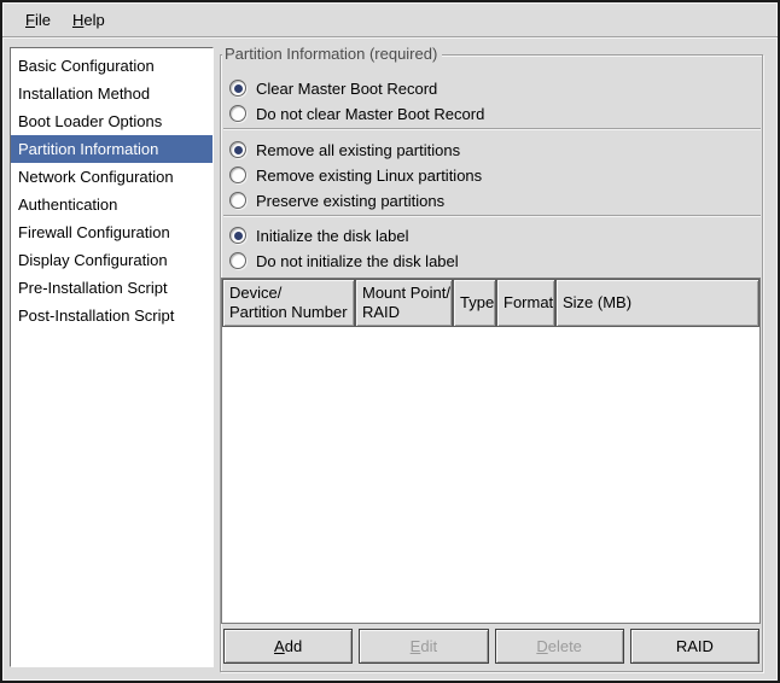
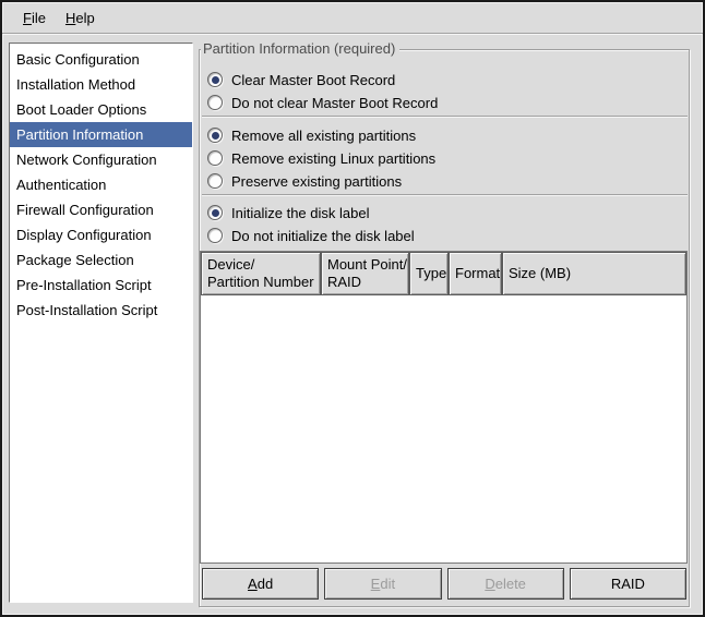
  File
  Help
  Basic Configuration
  Installation Method
  Boot Loader Options
  Partition Information
  Network Configuration
  Authentication
  Firewall Configuration
  Display Configuration
+ Package Selection
  Pre-Installation Script
  Post-Installation Script
  Partition Information (required)
  Clear Master Boot Record
  Do not clear Master Boot Record
  Remove all existing partitions
  Remove existing Linux partitions
  Preserve existing partitions
  Initialize the disk label
  Do not initialize the disk label
  Device/
  Partition Number
  Mount Point/
  RAID
  Type
  Format
  Size (MB)
  Add
  Edit
  Delete
  RAID
